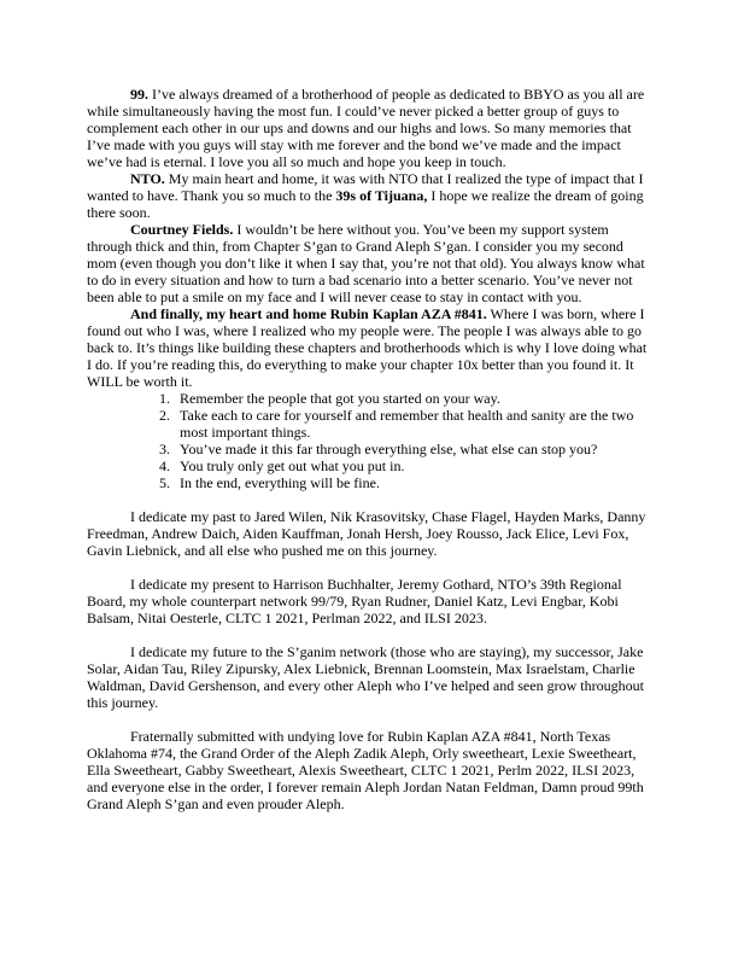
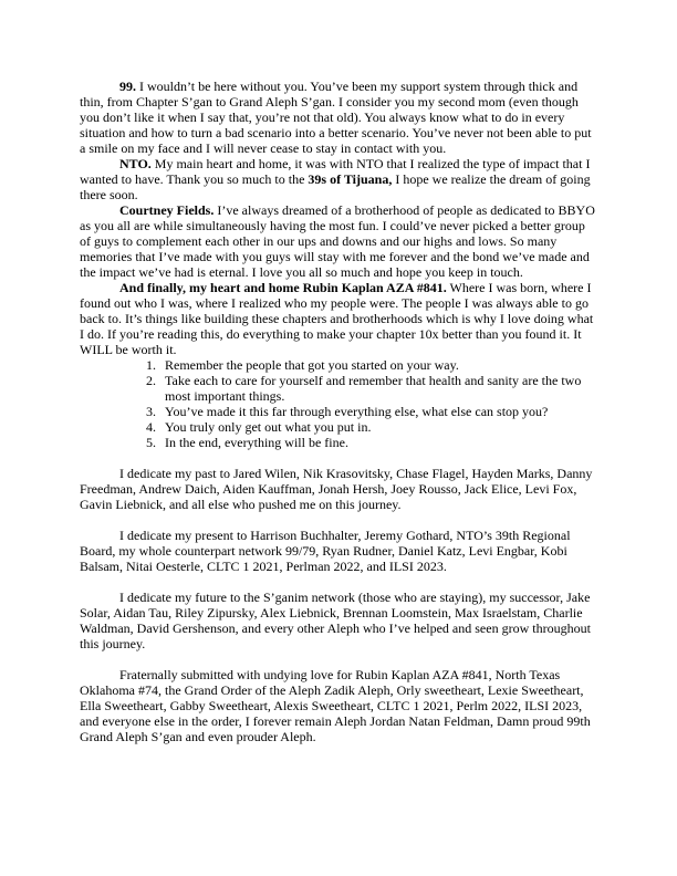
- 99. I’ve always dreamed of a brotherhood of people as dedicated to BBYO as you all are while simultaneously having the most fun. I could’ve never picked a better group of guys to complement each other in our ups and downs and our highs and lows. So many memories that I’ve made with you guys will stay with me forever and the bond we’ve made and the impact we’ve had is eternal. I love you all so much and hope you keep in touch.
+ 99. I wouldn’t be here without you. You’ve been my support system through thick and thin, from Chapter S’gan to Grand Aleph S’gan. I consider you my second mom (even though you don’t like it when I say that, you’re not that old). You always know what to do in every situation and how to turn a bad scenario into a better scenario. You’ve never not been able to put a smile on my face and I will never cease to stay in contact with you.
  NTO. My main heart and home, it was with NTO that I realized the type of impact that I wanted to have. Thank you so much to the 39s of Tijuana, I hope we realize the dream of going there soon.
- Courtney Fields. I wouldn’t be here without you. You’ve been my support system through thick and thin, from Chapter S’gan to Grand Aleph S’gan. I consider you my second mom (even though you don’t like it when I say that, you’re not that old). You always know what to do in every situation and how to turn a bad scenario into a better scenario. You’ve never not been able to put a smile on my face and I will never cease to stay in contact with you.
+ Courtney Fields. I’ve always dreamed of a brotherhood of people as dedicated to BBYO as you all are while simultaneously having the most fun. I could’ve never picked a better group of guys to complement each other in our ups and downs and our highs and lows. So many memories that I’ve made with you guys will stay with me forever and the bond we’ve made and the impact we’ve had is eternal. I love you all so much and hope you keep in touch.
  And finally, my heart and home Rubin Kaplan AZA #841. Where I was born, where I found out who I was, where I realized who my people were. The people I was always able to go back to. It’s things like building these chapters and brotherhoods which is why I love doing what I do. If you’re reading this, do everything to make your chapter 10x better than you found it. It WILL be worth it.
  Remember the people that got you started on your way.
  Take each to care for yourself and remember that health and sanity are the two most important things.
  You’ve made it this far through everything else, what else can stop you?
  You truly only get out what you put in.
  In the end, everything will be fine.
  I dedicate my past to Jared Wilen, Nik Krasovitsky, Chase Flagel, Hayden Marks, Danny Freedman, Andrew Daich, Aiden Kauffman, Jonah Hersh, Joey Rousso, Jack Elice, Levi Fox, Gavin Liebnick, and all else who pushed me on this journey.
  I dedicate my present to Harrison Buchhalter, Jeremy Gothard, NTO’s 39th Regional Board, my whole counterpart network 99/79, Ryan Rudner, Daniel Katz, Levi Engbar, Kobi Balsam, Nitai Oesterle, CLTC 1 2021, Perlman 2022, and ILSI 2023.
  I dedicate my future to the S’ganim network (those who are staying), my successor, Jake Solar, Aidan Tau, Riley Zipursky, Alex Liebnick, Brennan Loomstein, Max Israelstam, Charlie Waldman, David Gershenson, and every other Aleph who I’ve helped and seen grow throughout this journey.
  Fraternally submitted with undying love for Rubin Kaplan AZA #841, North Texas Oklahoma #74, the Grand Order of the Aleph Zadik Aleph, Orly sweetheart, Lexie Sweetheart, Ella Sweetheart, Gabby Sweetheart, Alexis Sweetheart, CLTC 1 2021, Perlm 2022, ILSI 2023, and everyone else in the order, I forever remain Aleph Jordan Natan Feldman, Damn proud 99th Grand Aleph S’gan and even prouder Aleph.
